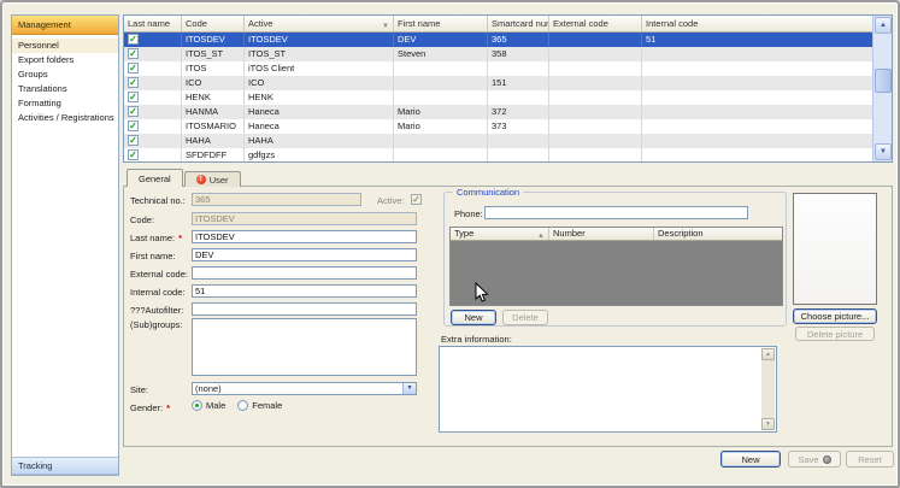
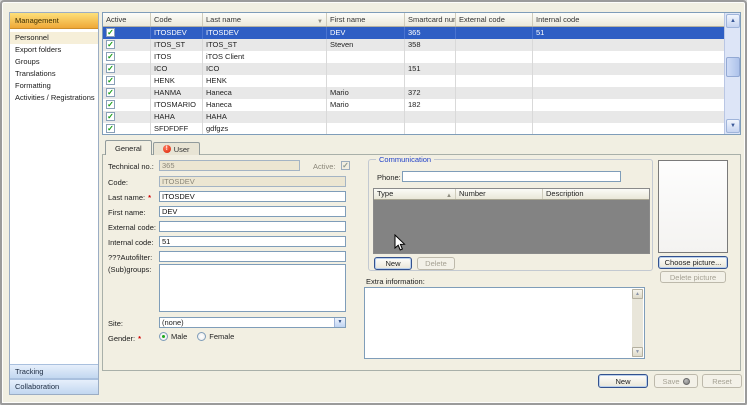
  Management
  Personnel
  Export folders
  Groups
  Translations
  Formatting
  Activities / Registrations
  Tracking
+ Collaboration
- Last name
+ Active
  Code
- Active
+ Last name
  First name
  Smartcard nu
  External code
  Internal code
  ✓
  ITOSDEV
  ITOSDEV
  DEV
  365
  51
  ✓
  ITOS_ST
  ITOS_ST
  Steven
  358
  ✓
  ITOS
  iTOS Client
  ✓
  ICO
  ICO
  151
  ✓
  HENK
  HENK
  ✓
  HANMA
  Haneca
  Mario
  372
  ✓
  ITOSMARIO
  Haneca
  Mario
- 373
+ 182
  ✓
  HAHA
  HAHA
  ✓
  SFDFDFF
  gdfgzs
  General
  User
  Technical no.:
  365
  Active:
  ✓
  Code:
  ITOSDEV
  Last name: *
  ITOSDEV
  First name:
  DEV
  External code:
  Internal code:
  51
  ???Autofilter:
  (Sub)groups:
  Site:
  (none)
  Gender: *
  Male
  Female
  Communication
  Phone:
  Type
  Number
  Description
  New
  Delete
  Extra information:
  Choose picture...
  Delete picture
  New
  Save
  Reset
